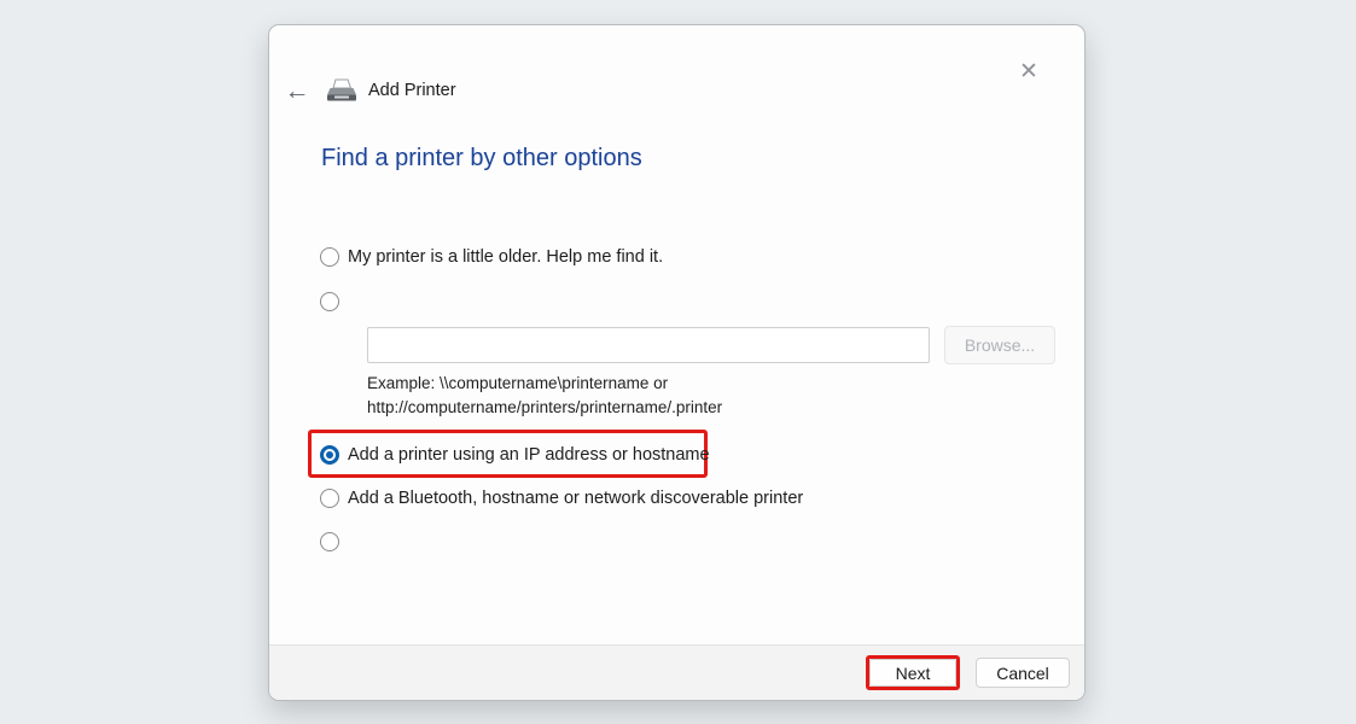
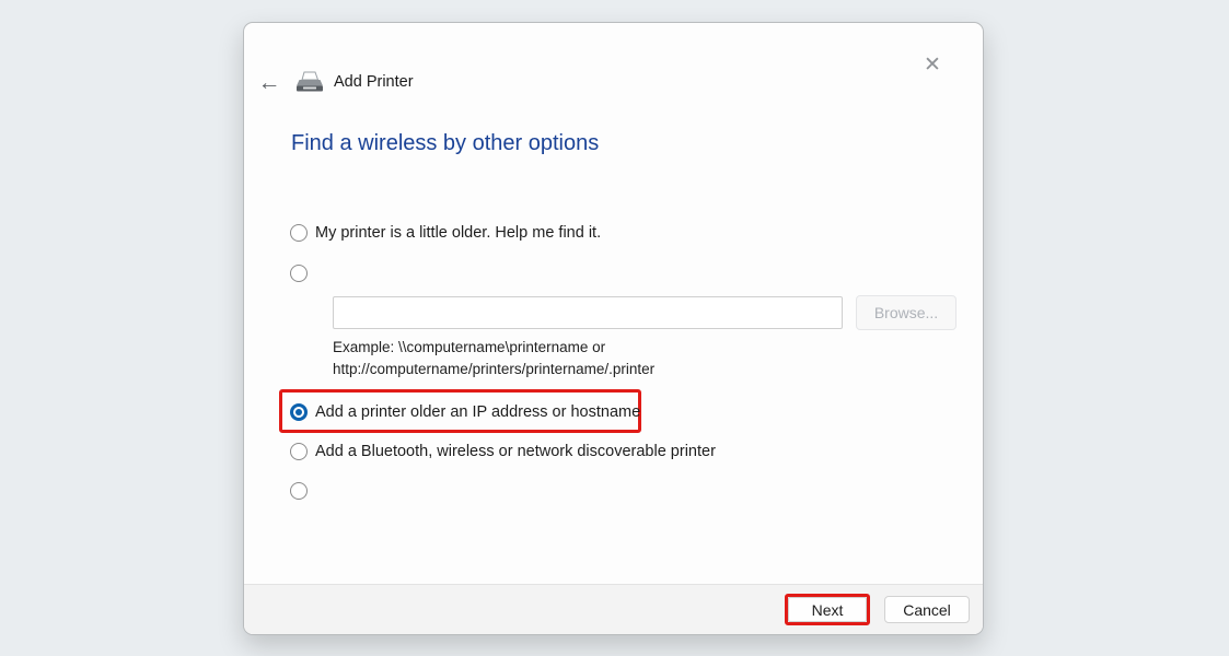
  ✕
  ←
  Add Printer
- Find a printer by other options
+ Find a wireless by other options
  My printer is a little older. Help me find it.
  Browse...
  Example: \\computername\printername or
  http://computername/printers/printername/.printer
- Add a printer using an IP address or hostname
+ Add a printer older an IP address or hostname
- Add a Bluetooth, hostname or network discoverable printer
+ Add a Bluetooth, wireless or network discoverable printer
  Next
  Cancel
